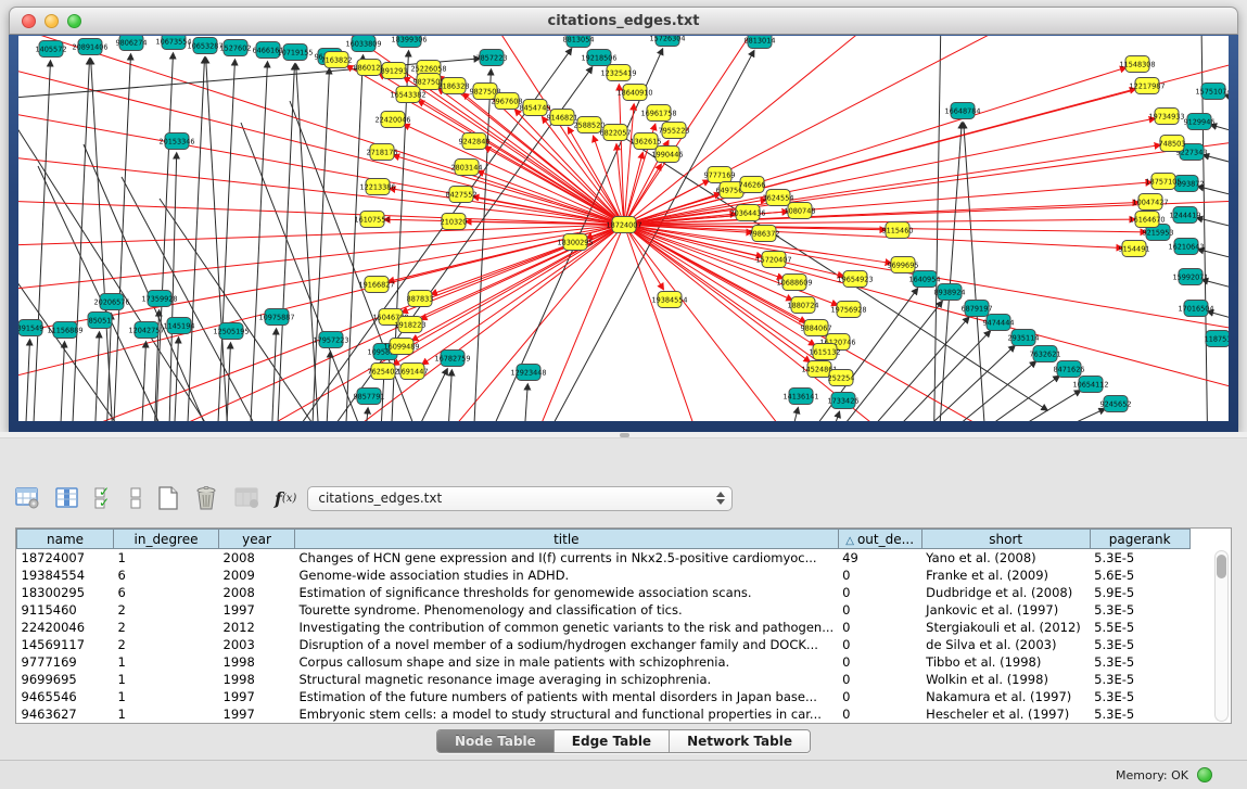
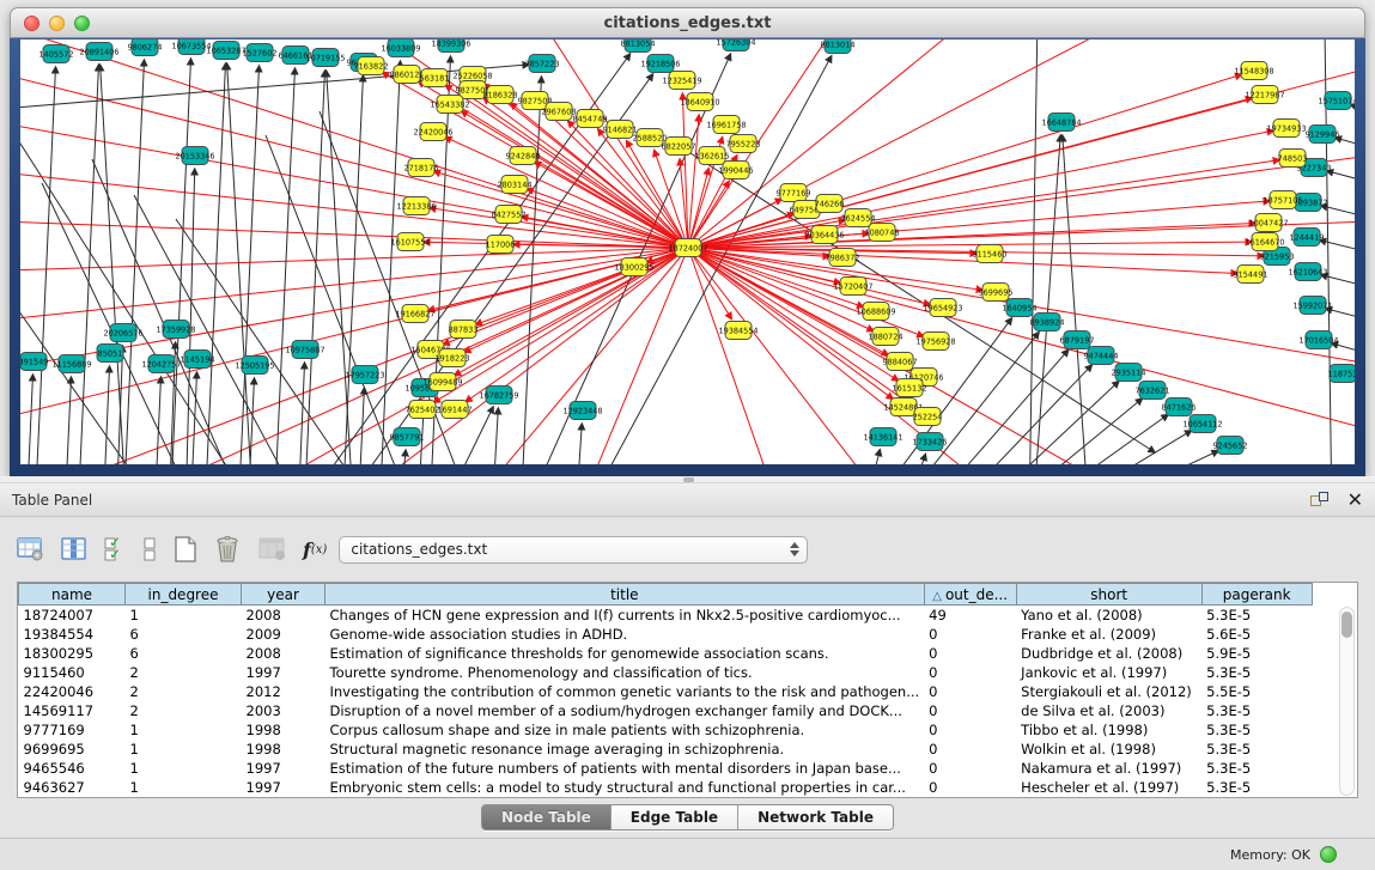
  citations_edges.txt
  18724007
  1405572
  20891406
  9806274
  10673554
  10653287
  1527602
  6466161
  10719155
  16033809
  18399306
  7857223
  8813054
  19218506
  15726304
  8813014
  20153346
  20206576
  17359928
  391549
  11156889
  85051
  12042757
  1145194
  12505195
  10975887
  17957223
  16782759
  12923448
  9857791
  7163822
  886012
- 891293
+ 563181
  25226058
  982750
  16543382
  8186328
  9827508
  2967608
  8454749
  9146821
  2588520
  6822057
  22420046
  2718176
  9242848
  2803144
  12213386
  8427552
  16107554
- 210320
+ 117006
  19166827
  887833
  150467
  1918223
  16099489
  7625402
  1691447
  12325419
  18640910
  16961758
  7955223
  1362615
  1990446
  9777169
  64975
  746266
  3624554
  20364436
  1080748
  7986372
  15720407
  10688609
  1880724
  19654923
  19756928
  9884067
  16120746
  1615132
  1452486
  252254
  19384554
  18300295
  9115460
  9699695
  14136141
  1733426
  16648784
  1640954
  8938924
  6879197
  9474444
  2935114
  7632621
  8471626
  10654112
  9245652
  9215953
  1575107
  9129946
  9227343
  093872
  1244419
  16210643
  15992071
  17016504
  11875
  11548308
  12217987
  19734933
  748503
  18757105
  10047427
  16164670
  9154491
+ Table Panel
+ ✕
  ✓
  ✓
  f
  (x)
  citations_edges.txt
  name	in_degree	year	title	△ out_de...	short	pagerank
  18724007	1	2008	Changes of HCN gene expression and I(f) currents in Nkx2.5-positive cardiomyoc...	49	Yano et al. (2008)	5.3E-5
  19384554	6	2009	Genome-wide association studies in ADHD.	0	Franke et al. (2009)	5.6E-5
  18300295	6	2008	Estimation of significance thresholds for genomewide association scans.	0	Dudbridge et al. (2008)	5.9E-5
  9115460	2	1997	Tourette syndrome. Phenomenology and classification of tics.	0	Jankovic et al. (1997)	5.3E-5
  22420046	2	2012	Investigating the contribution of common genetic variants to the risk and pathogen...	0	Stergiakouli et al. (2012)	5.5E-5
  14569117	2	2003	Disruption of a novel member of a sodium/hydrogen exchanger family and DOCK...	0	de Silva et al. (2003)	5.3E-5
  9777169	1	1998	Corpus callosum shape and size in male patients with schizophrenia.	0	Tibbo et al. (1998)	5.3E-5
  9699695	1	1998	Structural magnetic resonance image averaging in schizophrenia.	0	Wolkin et al. (1998)	5.3E-5
  9465546	1	1997	Estimation of the future numbers of patients with mental disorders in Japan base...	0	Nakamura et al. (1997)	5.3E-5
  9463627	1	1997	Embryonic stem cells: a model to study structural and functional properties in car...	0	Hescheler et al. (1997)	5.3E-5
  Node Table
  Edge Table
  Network Table
  Memory: OK
